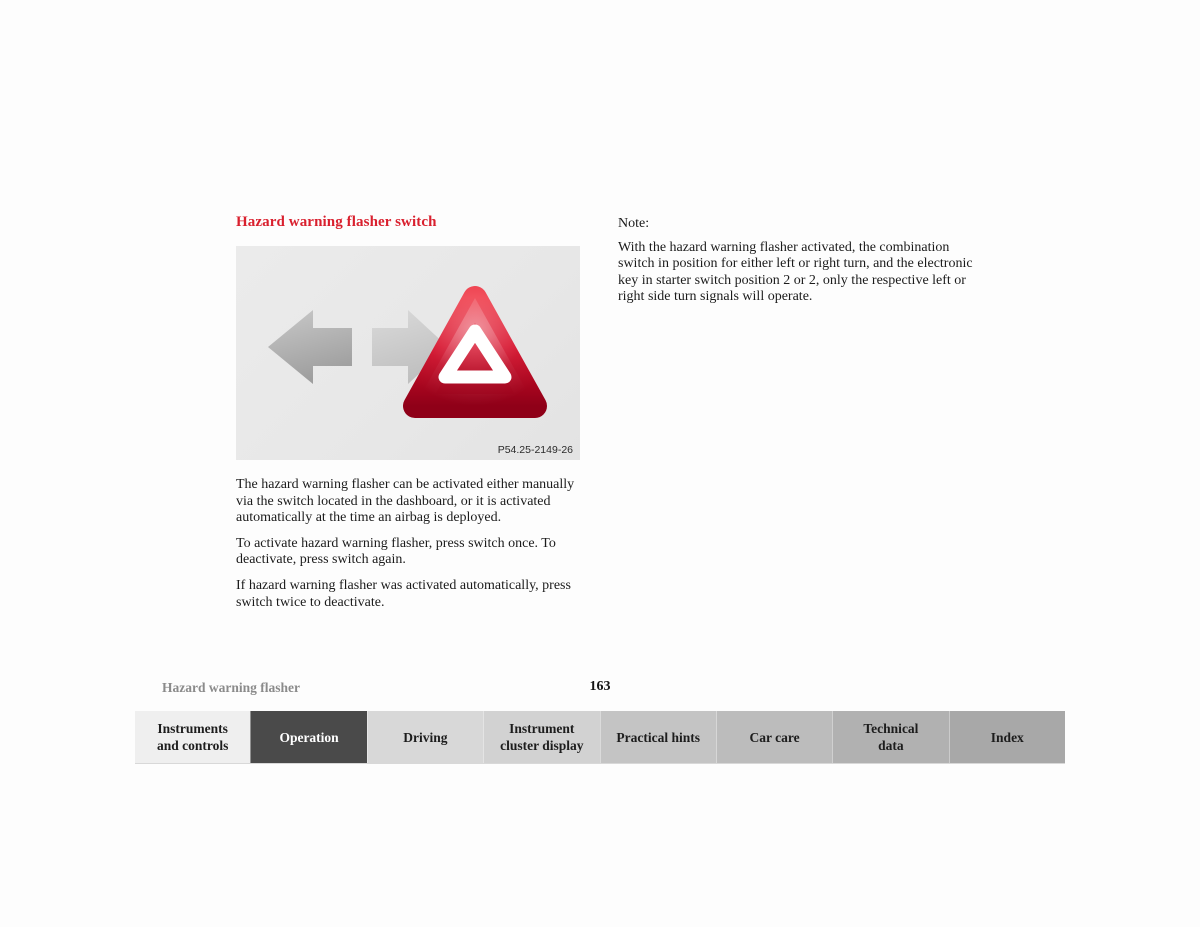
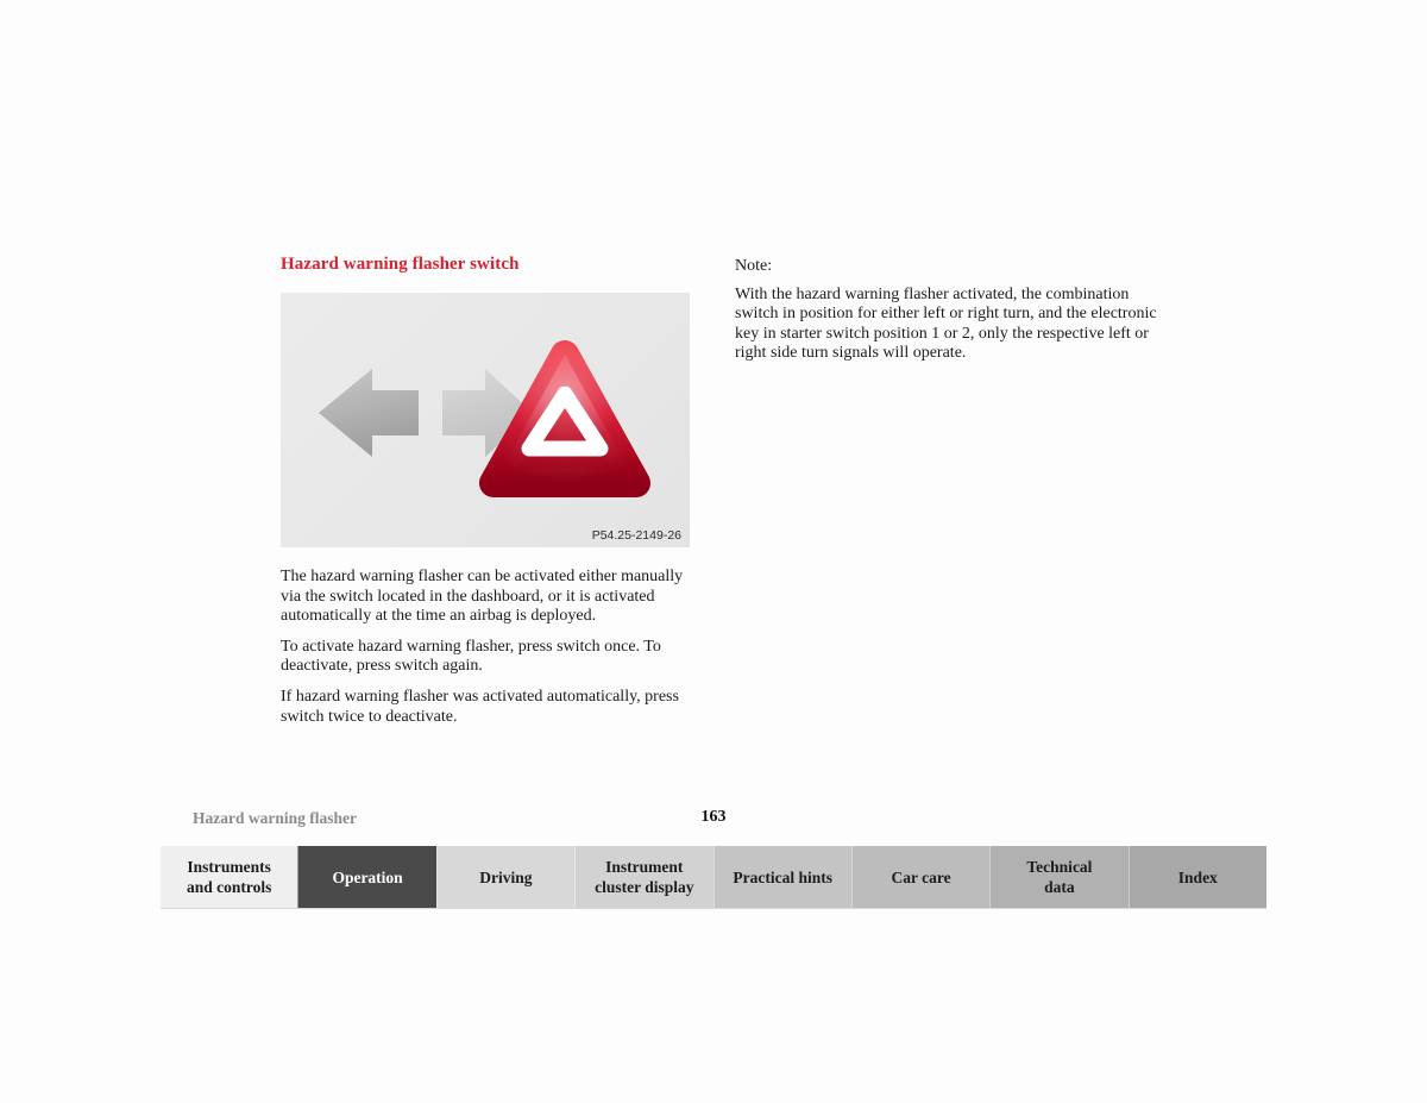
  Hazard warning flasher switch
  P54.25-2149-26
  The hazard warning flasher can be activated either manually via the switch located in the dashboard, or it is activated automatically at the time an airbag is deployed.
  To activate hazard warning flasher, press switch once. To deactivate, press switch again.
  If hazard warning flasher was activated automatically, press switch twice to deactivate.
  Note:
- With the hazard warning flasher activated, the combination switch in position for either left or right turn, and the electronic key in starter switch position 2 or 2, only the respective left or right side turn signals will operate.
+ With the hazard warning flasher activated, the combination switch in position for either left or right turn, and the electronic key in starter switch position 1 or 2, only the respective left or right side turn signals will operate.
  Hazard warning flasher
  163
  Instruments
  and controls
  Operation
  Driving
  Instrument
  cluster display
  Practical hints
  Car care
  Technical
  data
  Index
